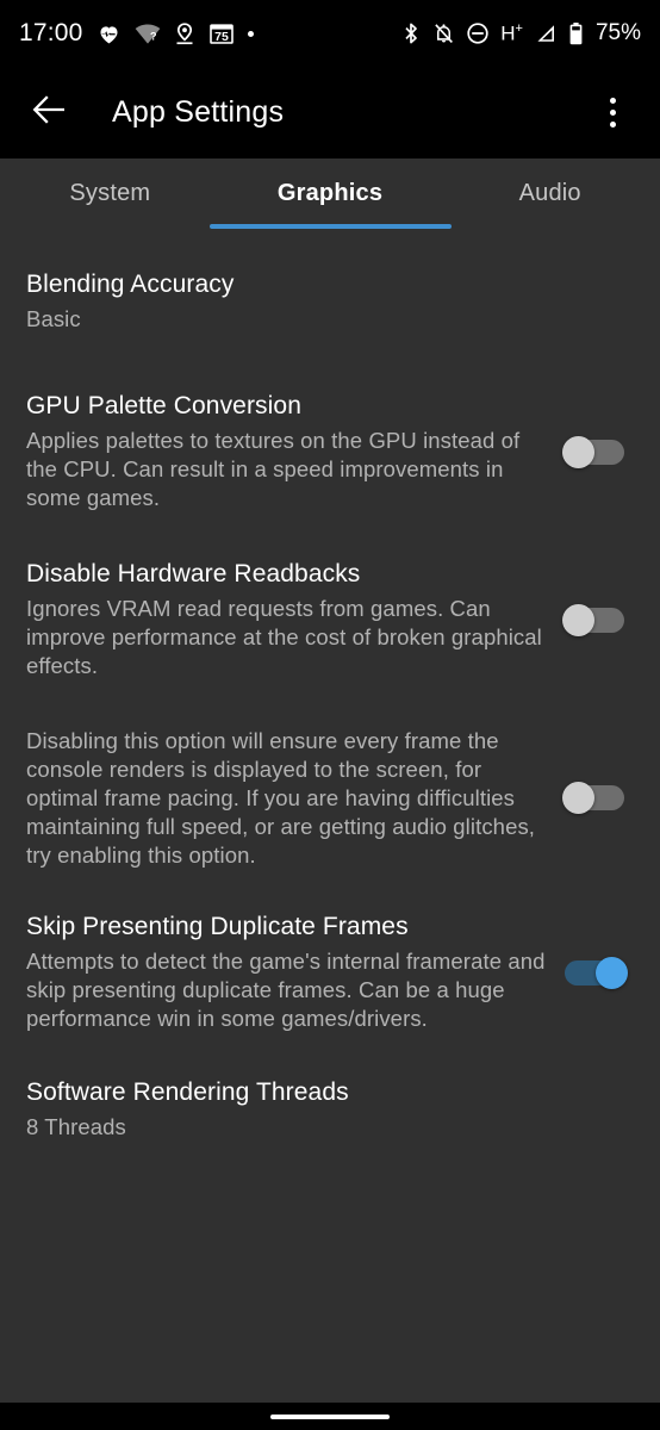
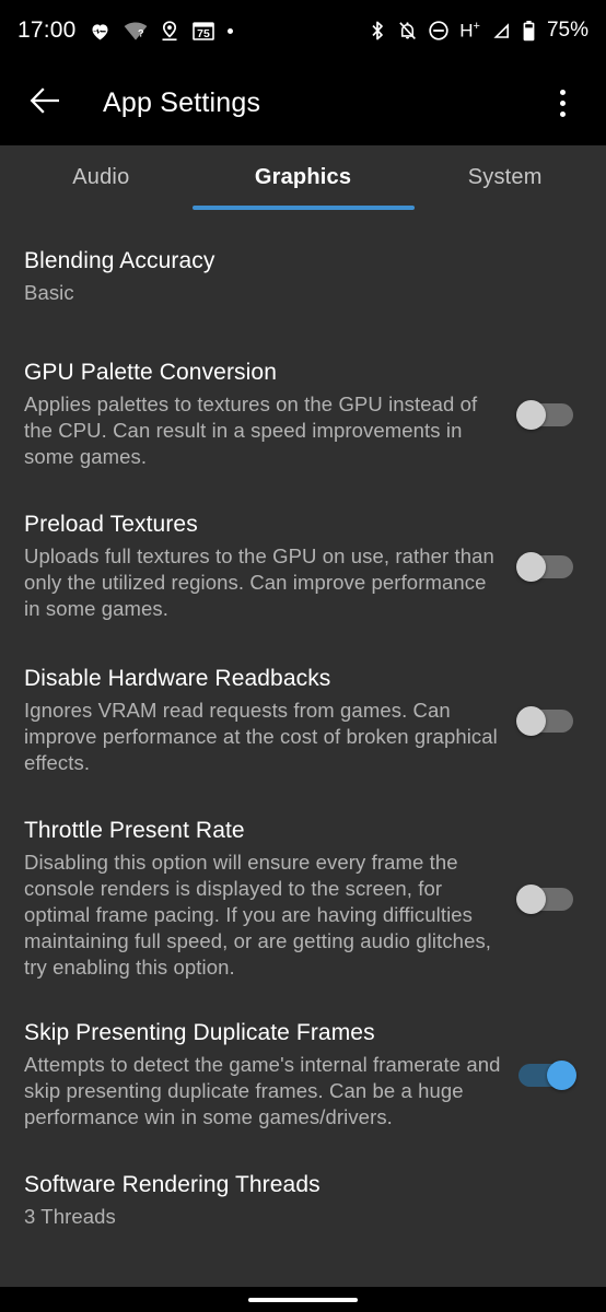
  17:00
  ?
  75
  H+
  75%
  App Settings
- System
+ Audio
  Graphics
- Audio
+ System
  Blending Accuracy
  Basic
  GPU Palette Conversion
  Applies palettes to textures on the GPU instead of the CPU. Can result in a speed improvements in some games.
+ Preload Textures
+ Uploads full textures to the GPU on use, rather than only the utilized regions. Can improve performance in some games.
  Disable Hardware Readbacks
  Ignores VRAM read requests from games. Can improve performance at the cost of broken graphical effects.
+ Throttle Present Rate
  Disabling this option will ensure every frame the console renders is displayed to the screen, for optimal frame pacing. If you are having difficulties maintaining full speed, or are getting audio glitches, try enabling this option.
  Skip Presenting Duplicate Frames
  Attempts to detect the game's internal framerate and skip presenting duplicate frames. Can be a huge performance win in some games/drivers.
  Software Rendering Threads
- 8 Threads
+ 3 Threads
